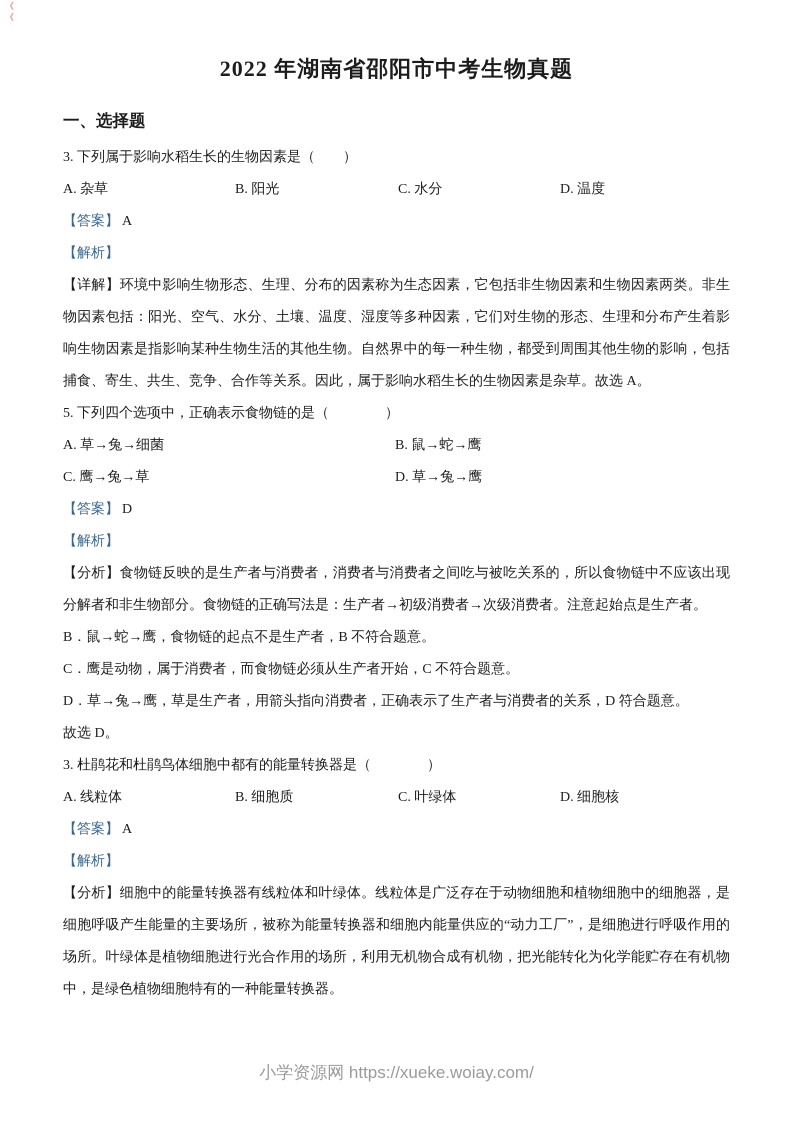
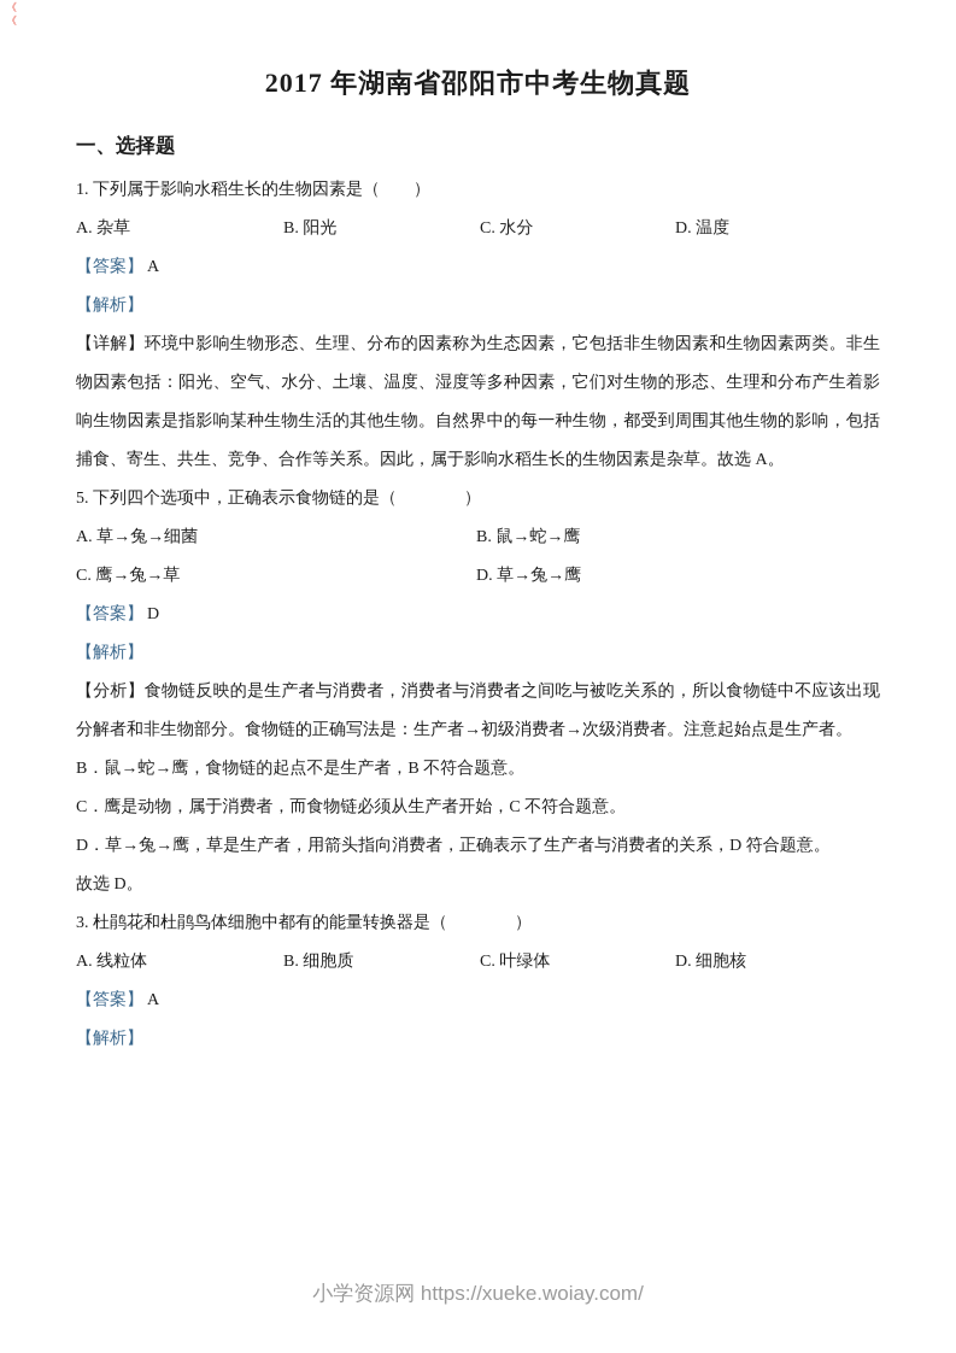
  《
  《
- 2022 年湖南省邵阳市中考生物真题
+ 2017 年湖南省邵阳市中考生物真题
  一、选择题
- 3. 下列属于影响水稻生长的生物因素是（ ）
+ 1. 下列属于影响水稻生长的生物因素是（ ）
  A. 杂草
  B. 阳光
  C. 水分
  D. 温度
  【答案】 A
  【解析】
  【详解】环境中影响生物形态、生理、分布的因素称为生态因素，它包括非生物因素和生物因素两类。非生物因素包括：阳光、空气、水分、土壤、温度、湿度等多种因素，它们对生物的形态、生理和分布产生着影响生物因素是指影响某种生物生活的其他生物。自然界中的每一种生物，都受到周围其他生物的影响，包括捕食、寄生、共生、竞争、合作等关系。因此，属于影响水稻生长的生物因素是杂草。故选 A。
  5. 下列四个选项中，正确表示食物链的是（ ）
  A. 草→兔→细菌
  B. 鼠→蛇→鹰
  C. 鹰→兔→草
  D. 草→兔→鹰
  【答案】 D
  【解析】
  【分析】食物链反映的是生产者与消费者，消费者与消费者之间吃与被吃关系的，所以食物链中不应该出现分解者和非生物部分。食物链的正确写法是：生产者→初级消费者→次级消费者。注意起始点是生产者。
  B．鼠→蛇→鹰，食物链的起点不是生产者，B 不符合题意。
  C．鹰是动物，属于消费者，而食物链必须从生产者开始，C 不符合题意。
  D．草→兔→鹰，草是生产者，用箭头指向消费者，正确表示了生产者与消费者的关系，D 符合题意。
  故选 D。
  3. 杜鹃花和杜鹃鸟体细胞中都有的能量转换器是（ ）
  A. 线粒体
  B. 细胞质
  C. 叶绿体
  D. 细胞核
  【答案】 A
  【解析】
- 【分析】细胞中的能量转换器有线粒体和叶绿体。线粒体是广泛存在于动物细胞和植物细胞中的细胞器，是细胞呼吸产生能量的主要场所，被称为能量转换器和细胞内能量供应的“动力工厂”，是细胞进行呼吸作用的场所。叶绿体是植物细胞进行光合作用的场所，利用无机物合成有机物，把光能转化为化学能贮存在有机物中，是绿色植物细胞特有的一种能量转换器。
  小学资源网 https://xueke.woiay.com/
